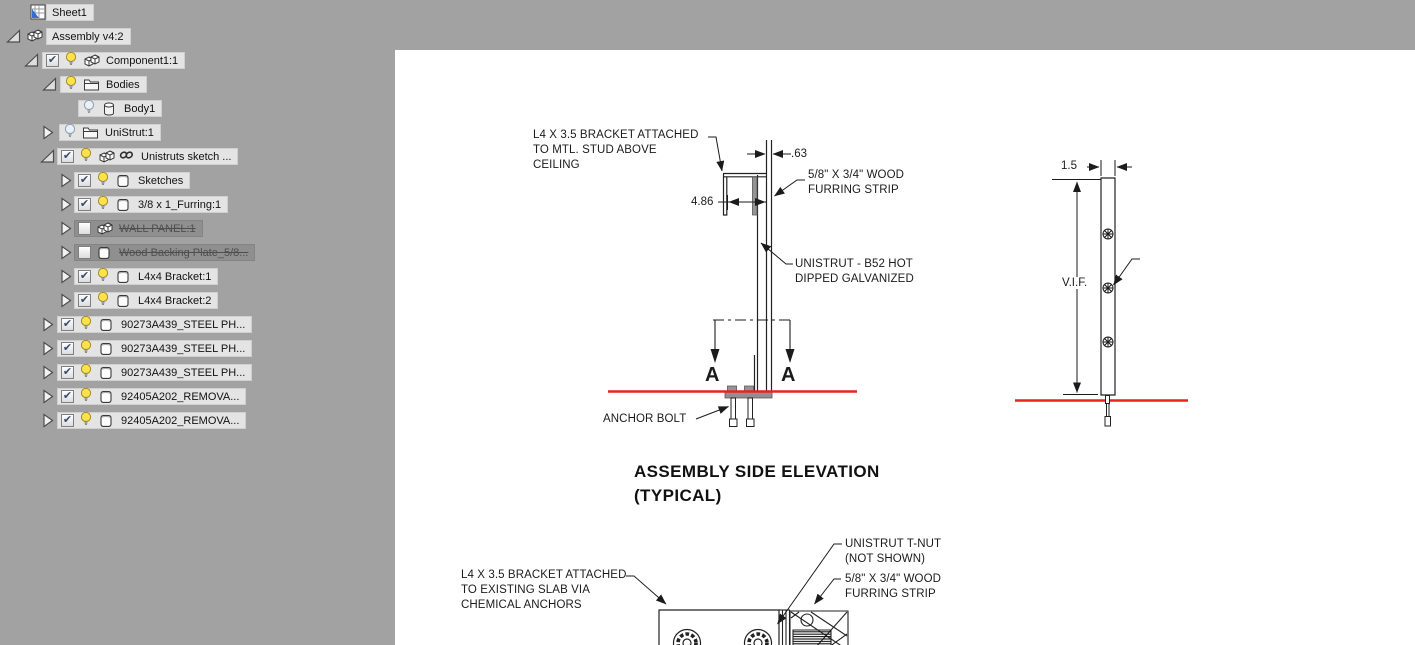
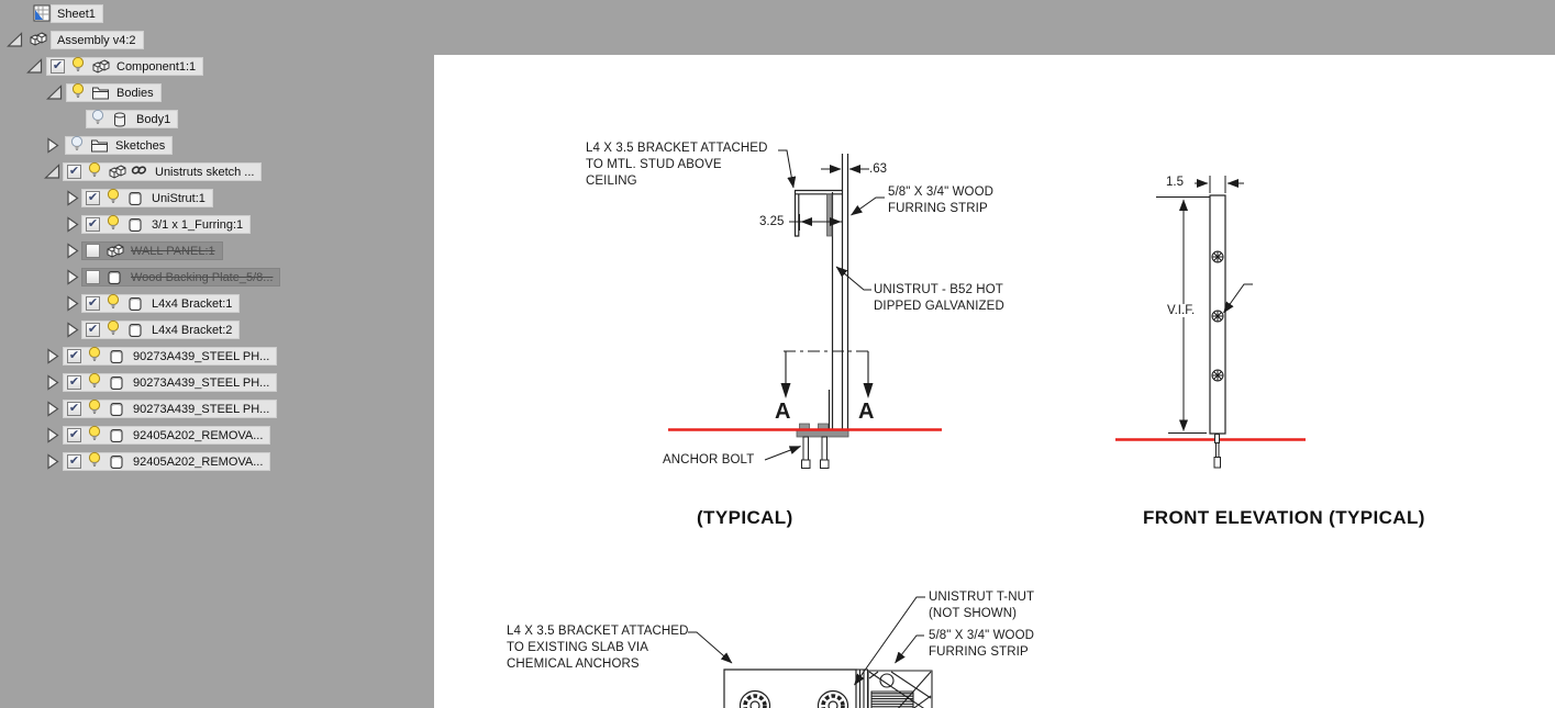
  Sheet1
  Assembly v4:2
  ✔
  Component1:1
  Bodies
  Body1
- UniStrut:1
+ Sketches
  ✔
  Unistruts sketch ...
  ✔
- Sketches
+ UniStrut:1
  ✔
- 3/8 x 1_Furring:1
+ 3/1 x 1_Furring:1
  WALL PANEL:1
  Wood Backing Plate_5/8...
  ✔
  L4x4 Bracket:1
  ✔
  L4x4 Bracket:2
  ✔
  90273A439_STEEL PH...
  ✔
  90273A439_STEEL PH...
  ✔
  90273A439_STEEL PH...
  ✔
  92405A202_REMOVA...
  ✔
  92405A202_REMOVA...
  L4 X 3.5 BRACKET ATTACHED
  TO MTL. STUD ABOVE
  CEILING
  .63
  5/8" X 3/4" WOOD
  FURRING STRIP
- 4.86
+ 3.25
  UNISTRUT - B52 HOT
  DIPPED GALVANIZED
  A
  A
  ANCHOR BOLT
- ASSEMBLY SIDE ELEVATION
  (TYPICAL)
  1.5
  V.I.F.
+ FRONT ELEVATION (TYPICAL)
  L4 X 3.5 BRACKET ATTACHED
  TO EXISTING SLAB VIA
  CHEMICAL ANCHORS
  UNISTRUT T-NUT
  (NOT SHOWN)
  5/8" X 3/4" WOOD
  FURRING STRIP
